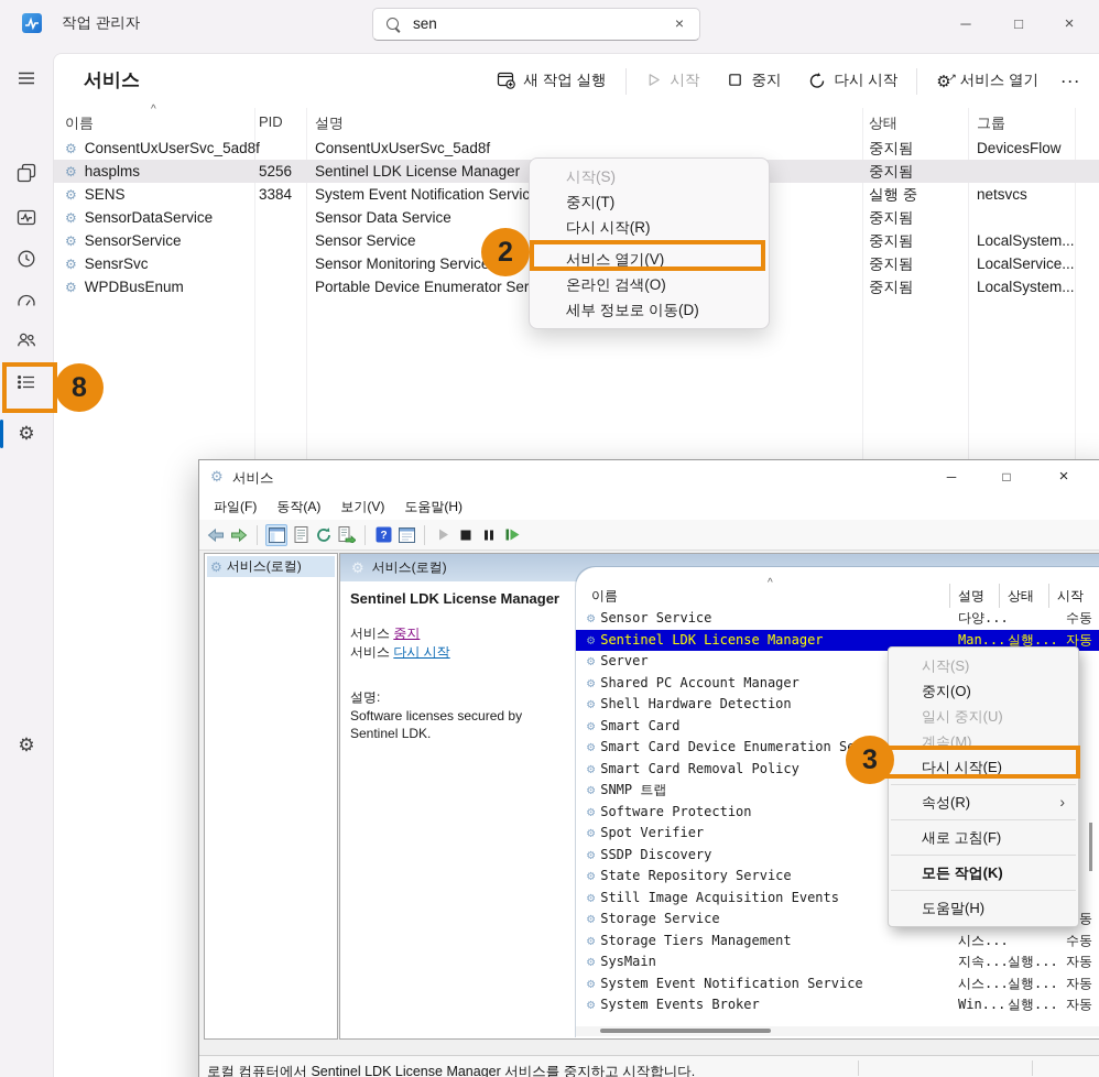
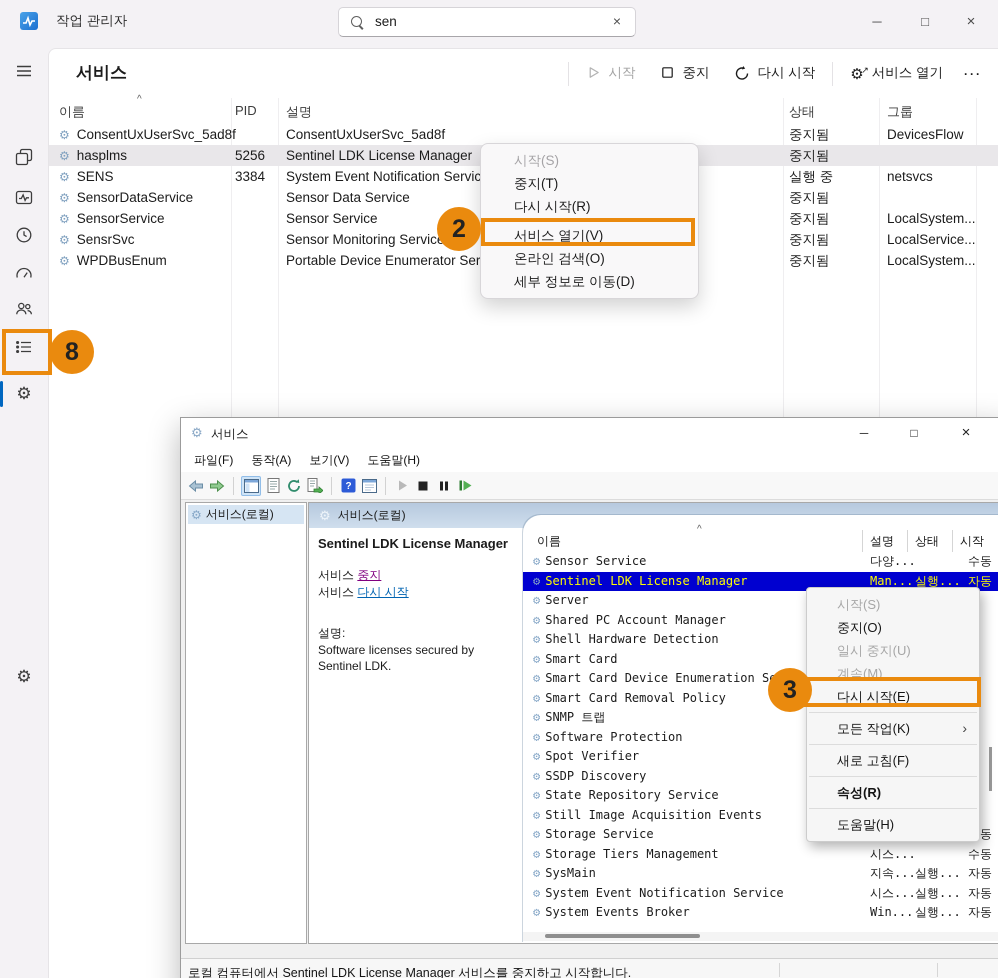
  작업 관리자
  sen
  ×
  ─
  □
  ×
  ⚙
  ⚙
  서비스
- 새 작업 실행
  시작
  중지
  다시 시작
  ⚙
  ↗
  서비스 열기
  ···
  ^
  이름
  PID
  설명
  상태
  그룹
  ⚙ ConsentUxUserSvc_5ad8f
  ConsentUxUserSvc_5ad8f
  중지됨
  DevicesFlow
  ⚙ hasplms
  5256
  Sentinel LDK License Manager
  중지됨
  ⚙ SENS
  3384
  System Event Notification Servic
  실행 중
  netsvcs
  ⚙ SensorDataService
  Sensor Data Service
  중지됨
  ⚙ SensorService
  Sensor Service
  중지됨
  LocalSystem...
  ⚙ SensrSvc
  Sensor Monitoring Servic
  중지됨
  LocalService...
  ⚙ WPDBusEnum
  Portable Device Enumerator Ser
  중지됨
  LocalSystem...
  시작(S)
  중지(T)
  다시 시작(R)
  서비스 열기(V)
  온라인 검색(O)
  세부 정보로 이동(D)
  ⚙
  서비스
  ─
  □
  ×
  파일(F)
  동작(A)
  보기(V)
  도움말(H)
  ?
  ⚙
  서비스(로컬)
  ⚙
  서비스(로컬)
  Sentinel LDK License Manager
  서비스 중지
  서비스 다시 시작
  설명:
  Software licenses secured by Sentinel LDK.
  ^
  이름
  설명
  상태
  시작
  ⚙ Sensor Service
  다양...
  수동
  ⚙ Sentinel LDK License Manager
  Man...
  실행...
  자동
  ⚙ Server
  ⚙ Shared PC Account Manager
  ⚙ Shell Hardware Detection
  ⚙ Smart Card
  ⚙ Smart Card Device Enumeration S
  ⚙ Smart Card Removal Policy
  ⚙ SNMP 트랩
  ⚙ Software Protection
  ⚙ Spot Verifier
  ⚙ SSDP Discovery
  ⚙ State Repository Service
  ⚙ Still Image Acquisition Events
  ⚙ Storage Service
  ⚙ Storage Tiers Management
  시스...
  수동
  ⚙ SysMain
  지속...
  실행...
  자동
  ⚙ System Event Notification Service
  시스...
  실행...
  자동
  ⚙ System Events Broker
  Win...
  실행...
  자동
  로컬 컴퓨터에서 Sentinel LDK License Manager 서비스를 중지하고 시작합니다.
  시작(S)
  중지(O)
  일시 중지(U)
  계속(M)
  다시 시작(E)
- 속성(R)
+ 모든 작업(K)
  ›
  새로 고침(F)
- 모든 작업(K)
+ 속성(R)
  도움말(H)
  8
  2
  3
